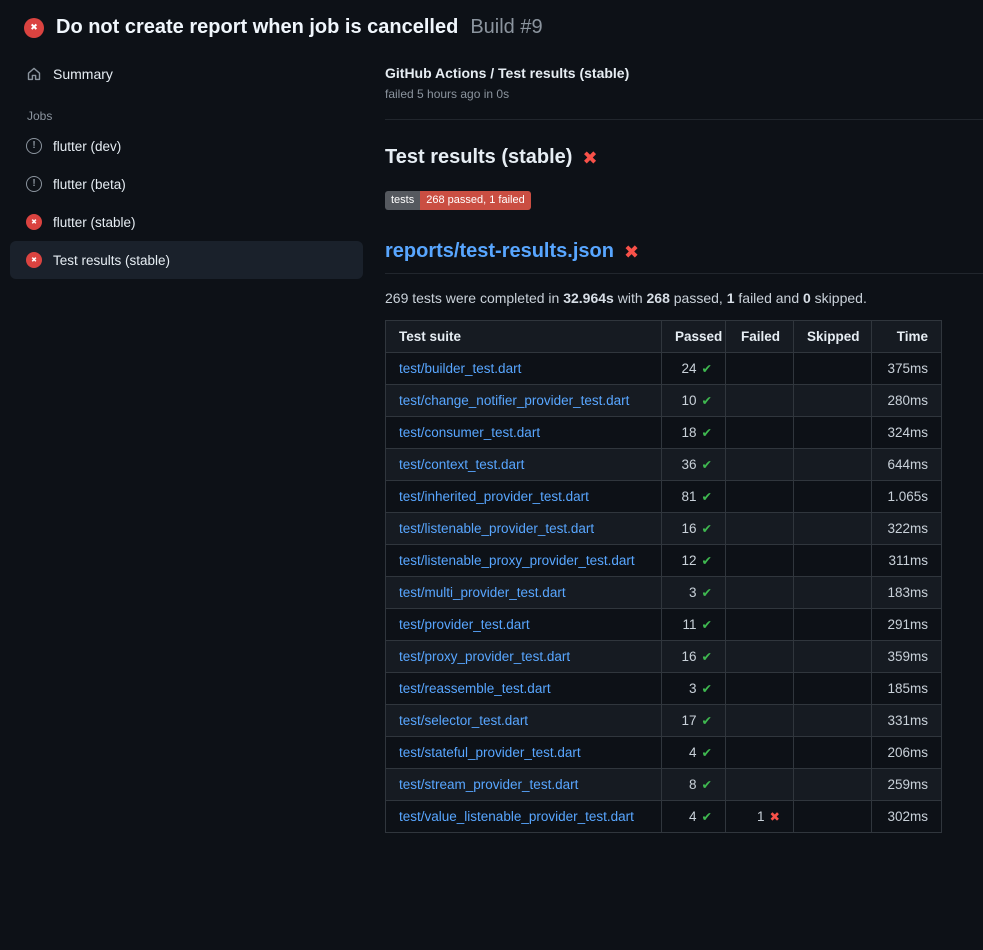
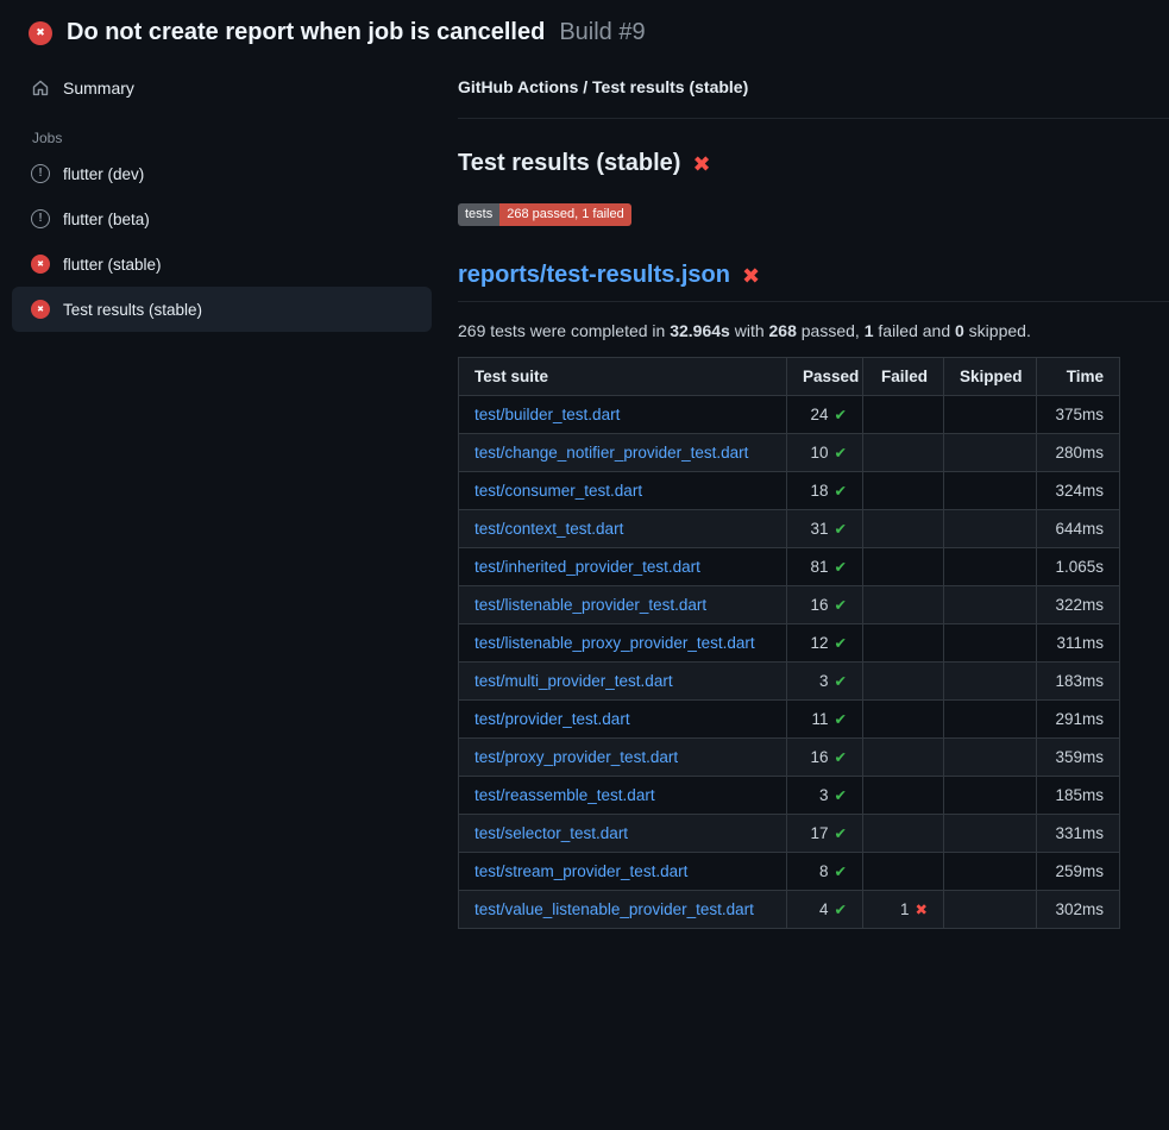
  ✖
  Do not create report when job is cancelled
  Build #9
  Summary
  Jobs
  !
  flutter (dev)
  !
  flutter (beta)
  flutter (stable)
  Test results (stable)
  GitHub Actions / Test results (stable)
- failed 5 hours ago in 0s
  Test results (stable)
  ✖
  tests
  268 passed, 1 failed
  reports/test-results.json
  ✖
  269 tests were completed in 32.964s with 268 passed, 1 failed and 0 skipped.
  Test suite	Passed	Failed	Skipped	Time
  test/builder_test.dart	24 ✔			375ms
  test/change_notifier_provider_test.dart	10 ✔			280ms
  test/consumer_test.dart	18 ✔			324ms
- test/context_test.dart	36 ✔			644ms
+ test/context_test.dart	31 ✔			644ms
  test/inherited_provider_test.dart	81 ✔			1.065s
  test/listenable_provider_test.dart	16 ✔			322ms
  test/listenable_proxy_provider_test.dart	12 ✔			311ms
  test/multi_provider_test.dart	3 ✔			183ms
  test/provider_test.dart	11 ✔			291ms
  test/proxy_provider_test.dart	16 ✔			359ms
  test/reassemble_test.dart	3 ✔			185ms
  test/selector_test.dart	17 ✔			331ms
- test/stateful_provider_test.dart	4 ✔			206ms
  test/stream_provider_test.dart	8 ✔			259ms
  test/value_listenable_provider_test.dart	4 ✔	1 ✖		302ms
